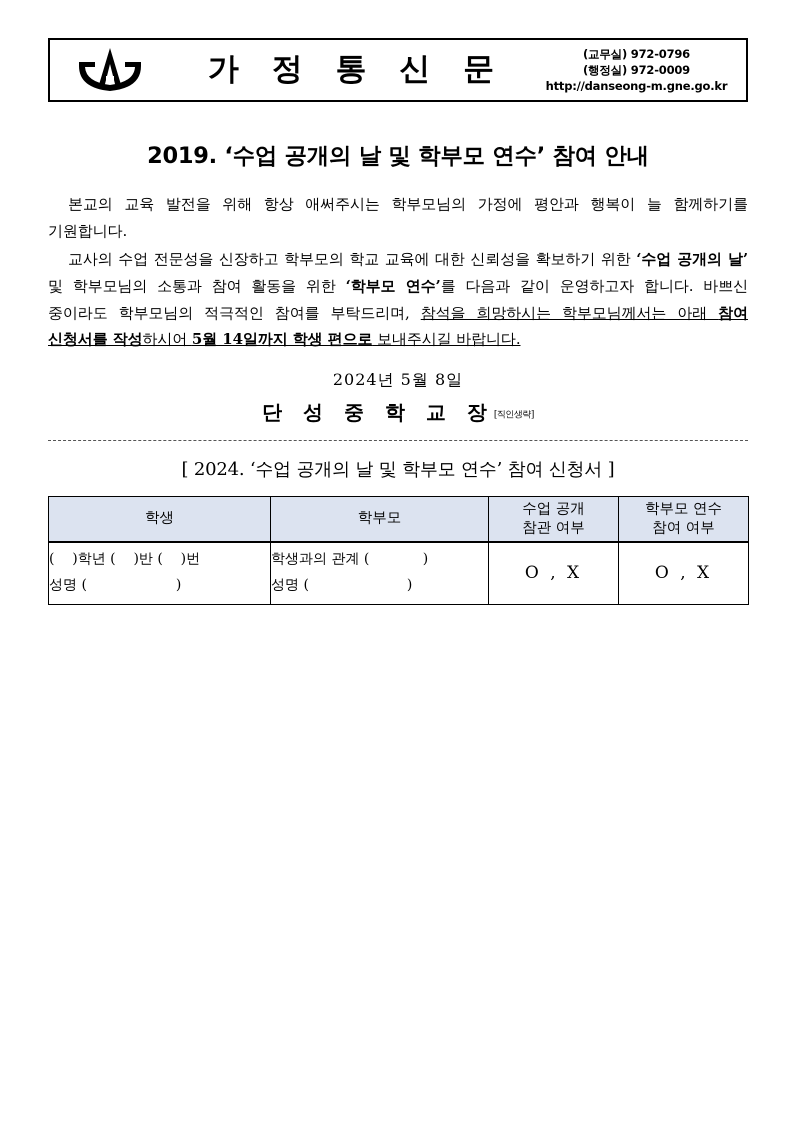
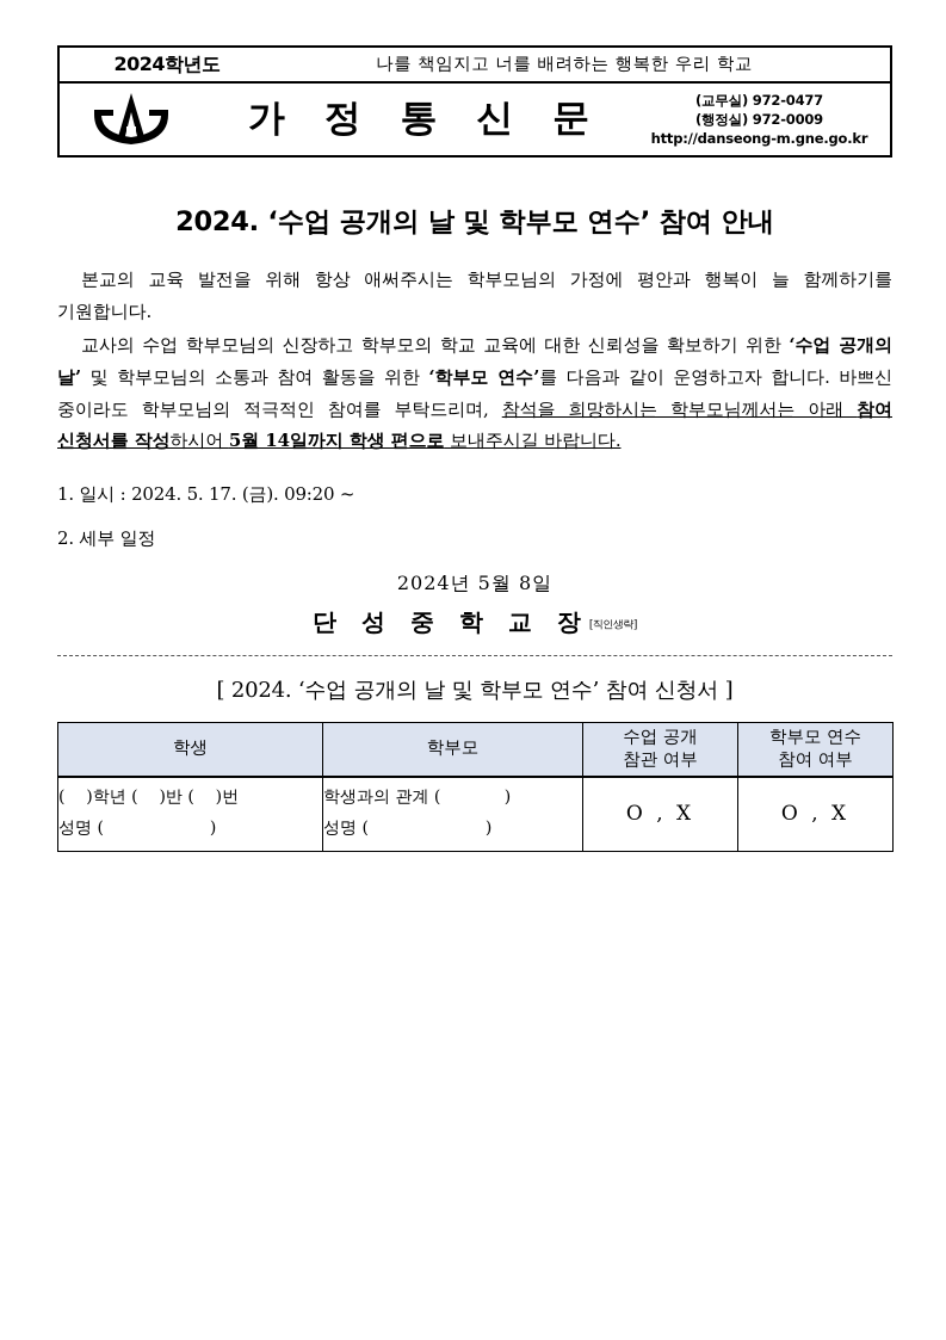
+ 2024학년도
+ 나를 책임지고 너를 배려하는 행복한 우리 학교
  가 정 통 신 문
- (교무실) 972-0796
+ (교무실) 972-0477
  (행정실) 972-0009
  http://danseong-m.gne.go.kr
- 2019. ‘수업 공개의 날 및 학부모 연수’ 참여 안내
+ 2024. ‘수업 공개의 날 및 학부모 연수’ 참여 안내
  본교의 교육 발전을 위해 항상 애써주시는 학부모님의 가정에 평안과 행복이 늘 함께하기를 기원합니다.
- 교사의 수업 전문성을 신장하고 학부모의 학교 교육에 대한 신뢰성을 확보하기 위한 ‘수업 공개의 날’ 및 학부모님의 소통과 참여 활동을 위한 ‘학부모 연수’를 다음과 같이 운영하고자 합니다. 바쁘신 중이라도 학부모님의 적극적인 참여를 부탁드리며, 참석을 희망하시는 학부모님께서는 아래 참여 신청서를 작성하시어 5월 14일까지 학생 편으로 보내주시길 바랍니다.
+ 교사의 수업 학부모님의 신장하고 학부모의 학교 교육에 대한 신뢰성을 확보하기 위한 ‘수업 공개의 날’ 및 학부모님의 소통과 참여 활동을 위한 ‘학부모 연수’를 다음과 같이 운영하고자 합니다. 바쁘신 중이라도 학부모님의 적극적인 참여를 부탁드리며, 참석을 희망하시는 학부모님께서는 아래 참여 신청서를 작성하시어 5월 14일까지 학생 편으로 보내주시길 바랍니다.
+ 1. 일시 : 2024. 5. 17. (금). 09:20 ~
+ 2. 세부 일정
  2024년 5월 8일
  단 성 중 학 교 장[직인생략]
  [ 2024. ‘수업 공개의 날 및 학부모 연수’ 참여 신청서 ]
  학생	학부모	수업 공개 참관 여부	학부모 연수 참여 여부
  ( )학년 ( )반 ( )번 성명 ( )	학생과의 관계 ( ) 성명 ( )	O , X	O , X
